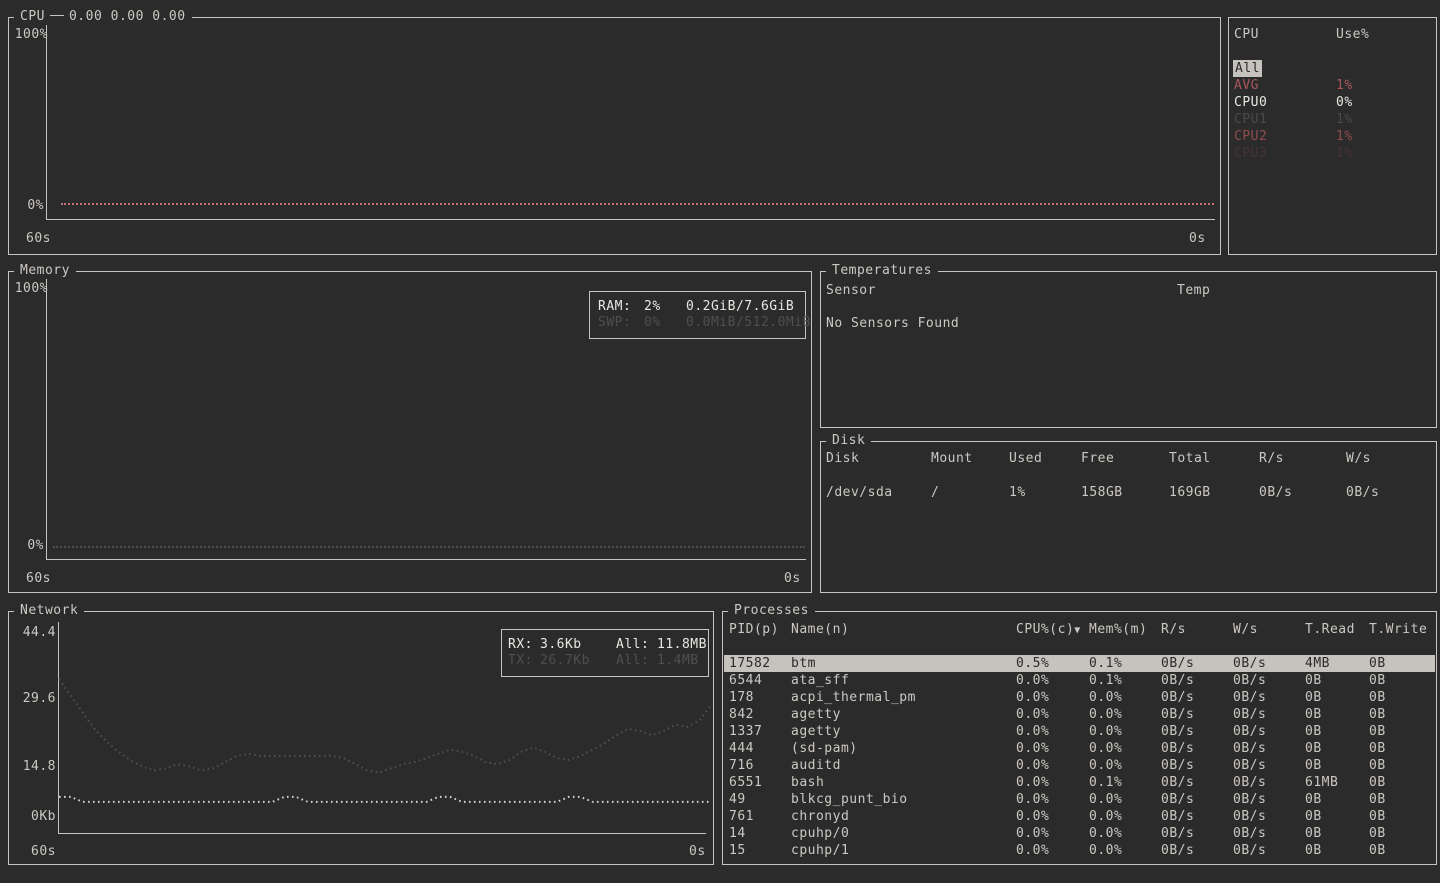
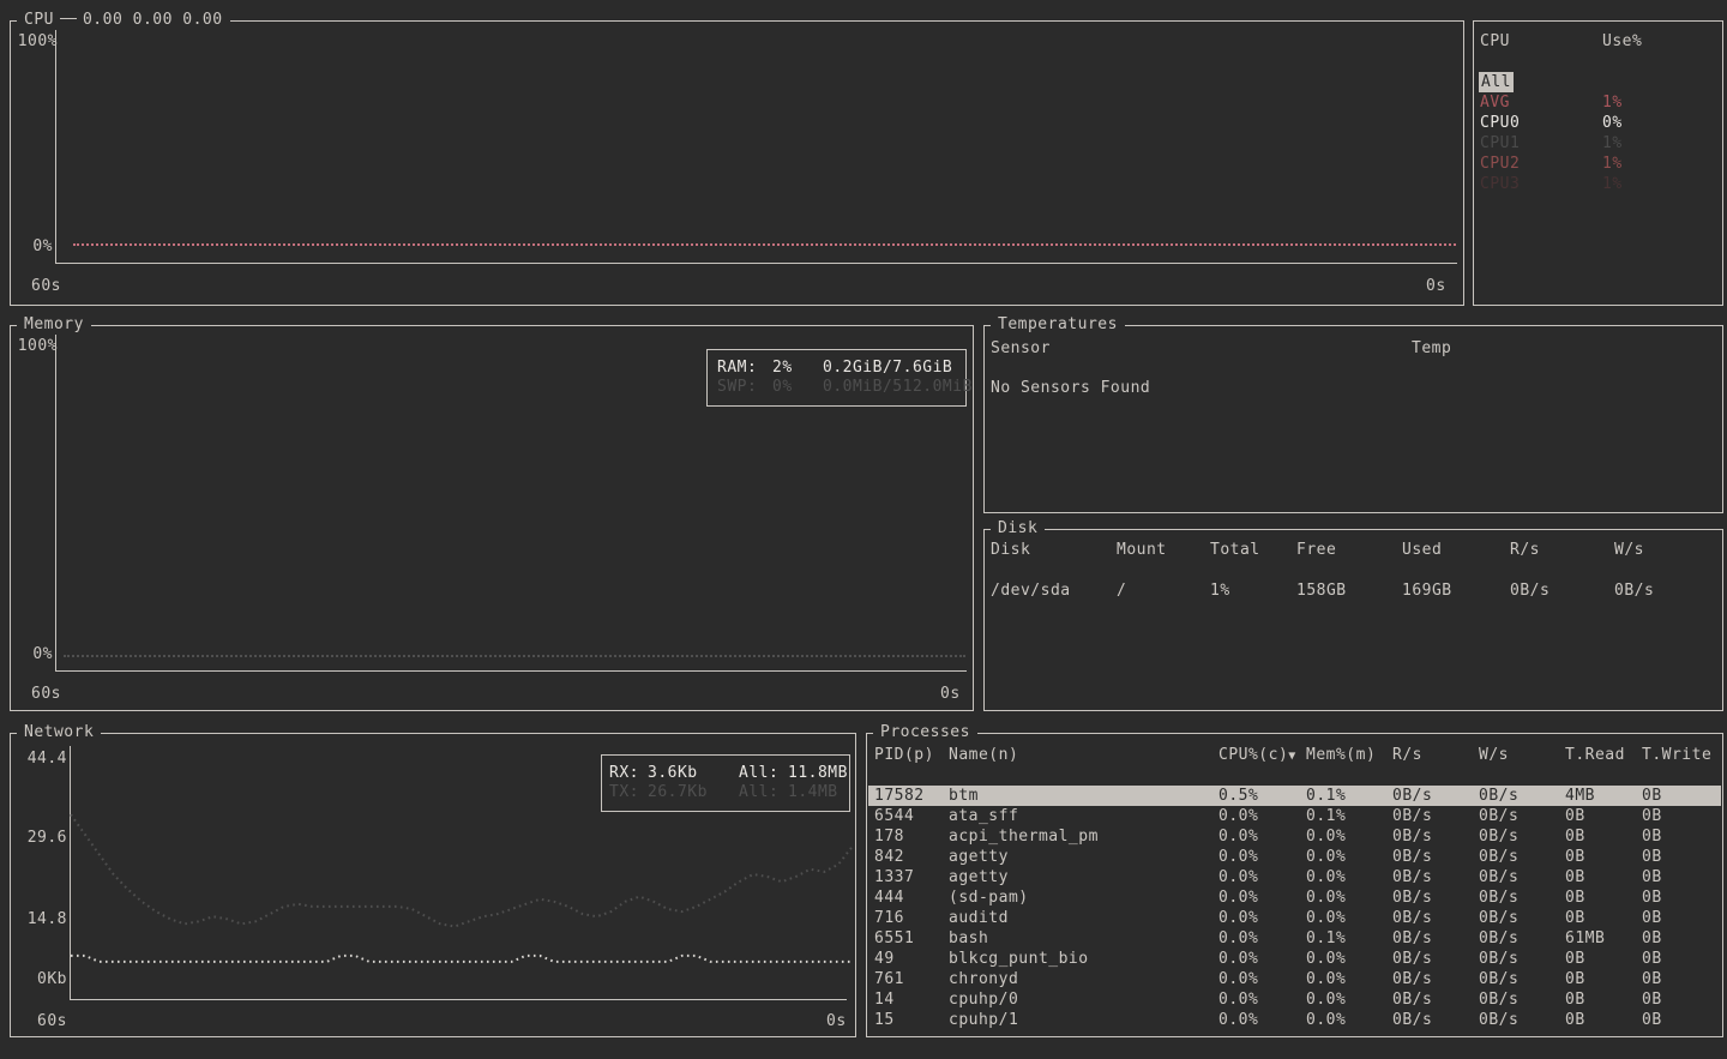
  CPU 0.00 0.00 0.00
  100%
  0%
  60s
  0s
  CPU
  Use%
  All
  AVG
  1%
  CPU0
  0%
  CPU1
  1%
  CPU2
  1%
  CPU3
  1%
  Memory
  100%
  0%
  60s
  0s
  RAM:
  2%
  0.2GiB/7.6GiB
  SWP:
  0%
  0.0MiB/512.0MiB
  Temperatures
  Sensor
  Temp
  No Sensors Found
  Disk
  Disk
  Mount
- Used
+ Total
  Free
- Total
+ Used
  R/s
  W/s
  /dev/sda
  /
  1%
  158GB
  169GB
  0B/s
  0B/s
  Network
  44.4
  29.6
  14.8
  0Kb
  60s
  0s
  RX:
  3.6Kb
  All:
  11.8MB
  TX:
  26.7Kb
  All:
  1.4MB
  Processes
  PID(p)
  Name(n)
  CPU%(c)▼
  Mem%(m)
  R/s
  W/s
  T.Read
  T.Write
  17582
  btm
  0.5%
  0.1%
  0B/s
  0B/s
  4MB
  0B
  6544
  ata_sff
  0.0%
  0.1%
  0B/s
  0B/s
  0B
  0B
  178
  acpi_thermal_pm
  0.0%
  0.0%
  0B/s
  0B/s
  0B
  0B
  842
  agetty
  0.0%
  0.0%
  0B/s
  0B/s
  0B
  0B
  1337
  agetty
  0.0%
  0.0%
  0B/s
  0B/s
  0B
  0B
  444
  (sd-pam)
  0.0%
  0.0%
  0B/s
  0B/s
  0B
  0B
  716
  auditd
  0.0%
  0.0%
  0B/s
  0B/s
  0B
  0B
  6551
  bash
  0.0%
  0.1%
  0B/s
  0B/s
  61MB
  0B
  49
  blkcg_punt_bio
  0.0%
  0.0%
  0B/s
  0B/s
  0B
  0B
  761
  chronyd
  0.0%
  0.0%
  0B/s
  0B/s
  0B
  0B
  14
  cpuhp/0
  0.0%
  0.0%
  0B/s
  0B/s
  0B
  0B
  15
  cpuhp/1
  0.0%
  0.0%
  0B/s
  0B/s
  0B
  0B
